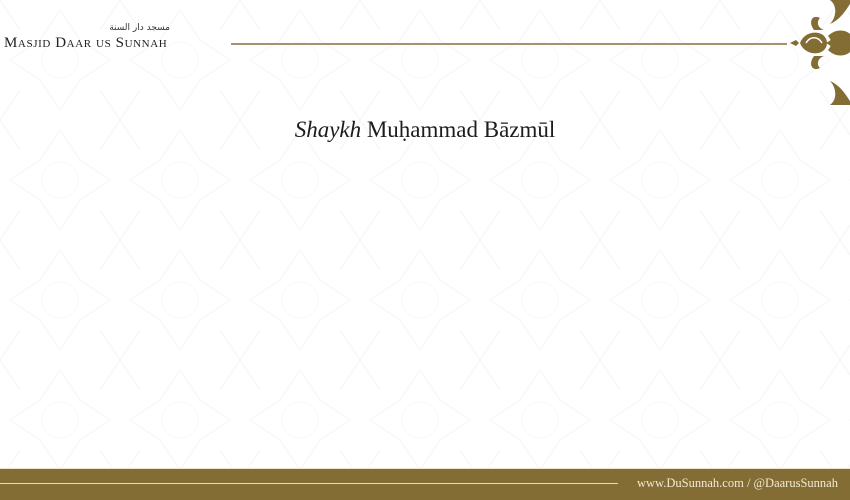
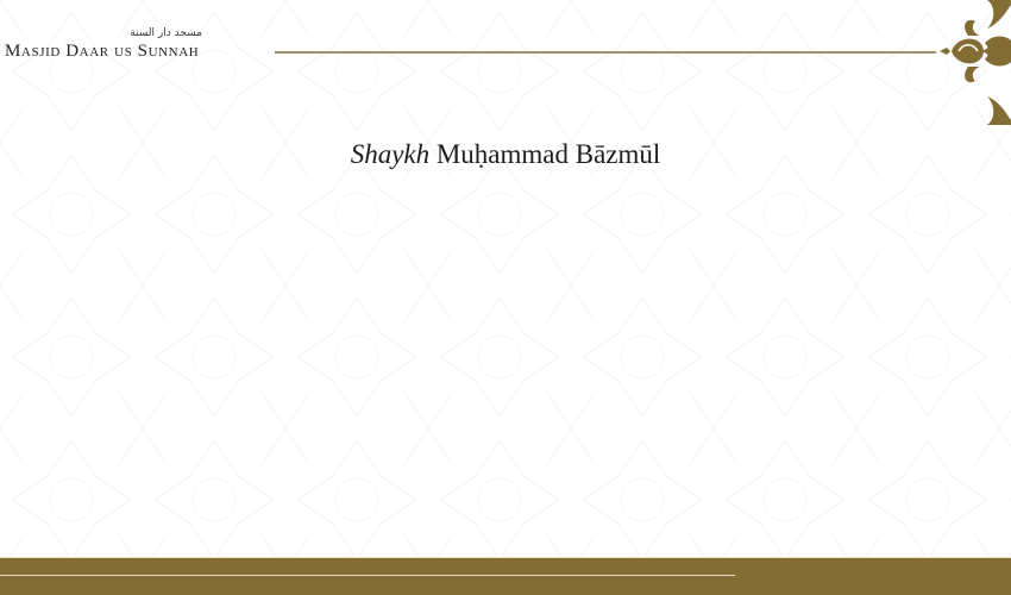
  مسجد دار السنة
  Masjid Daar us Sunnah
  Shaykh Muḥammad Bāzmūl
- www.DuSunnah.com / @DaarusSunnah
